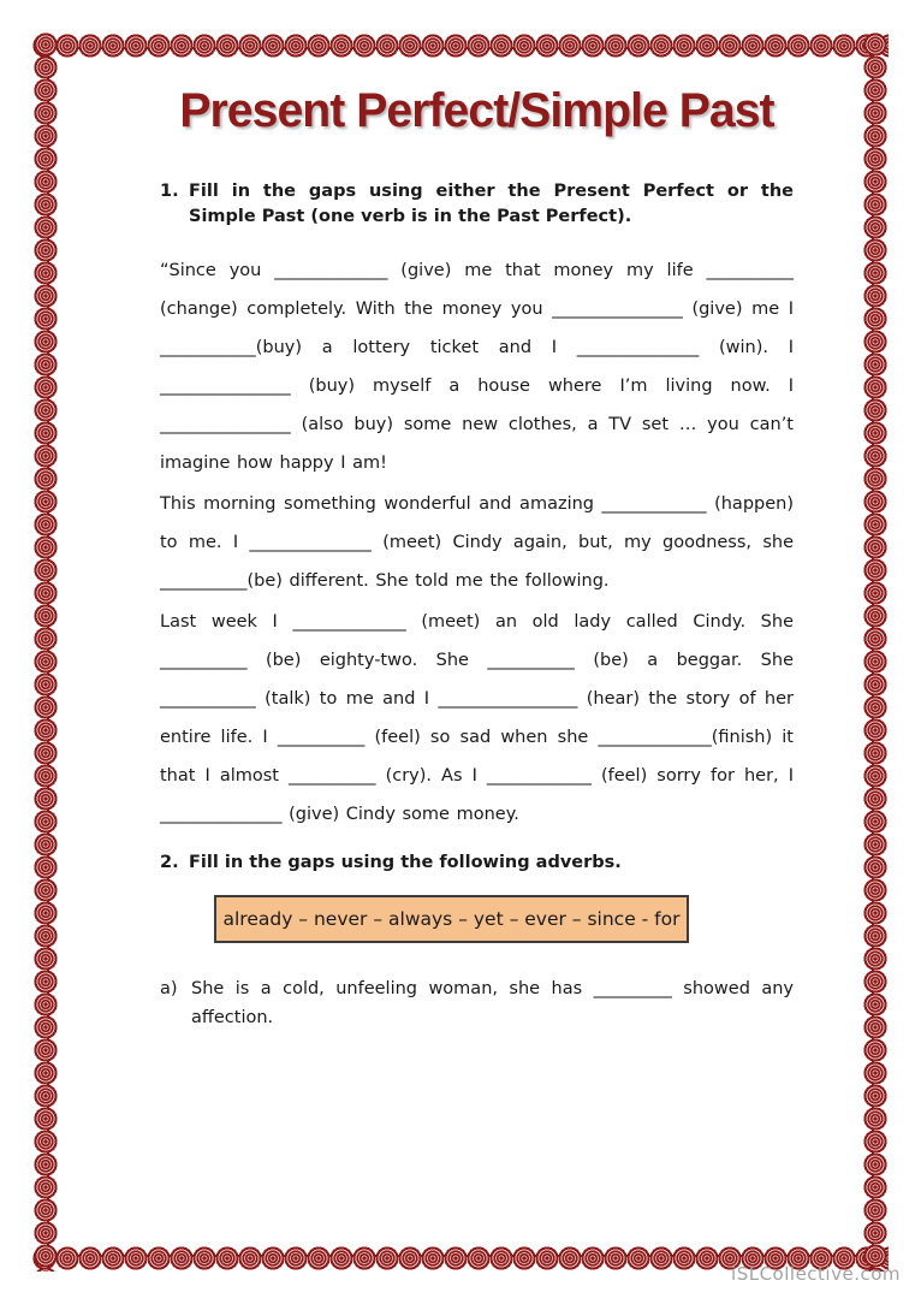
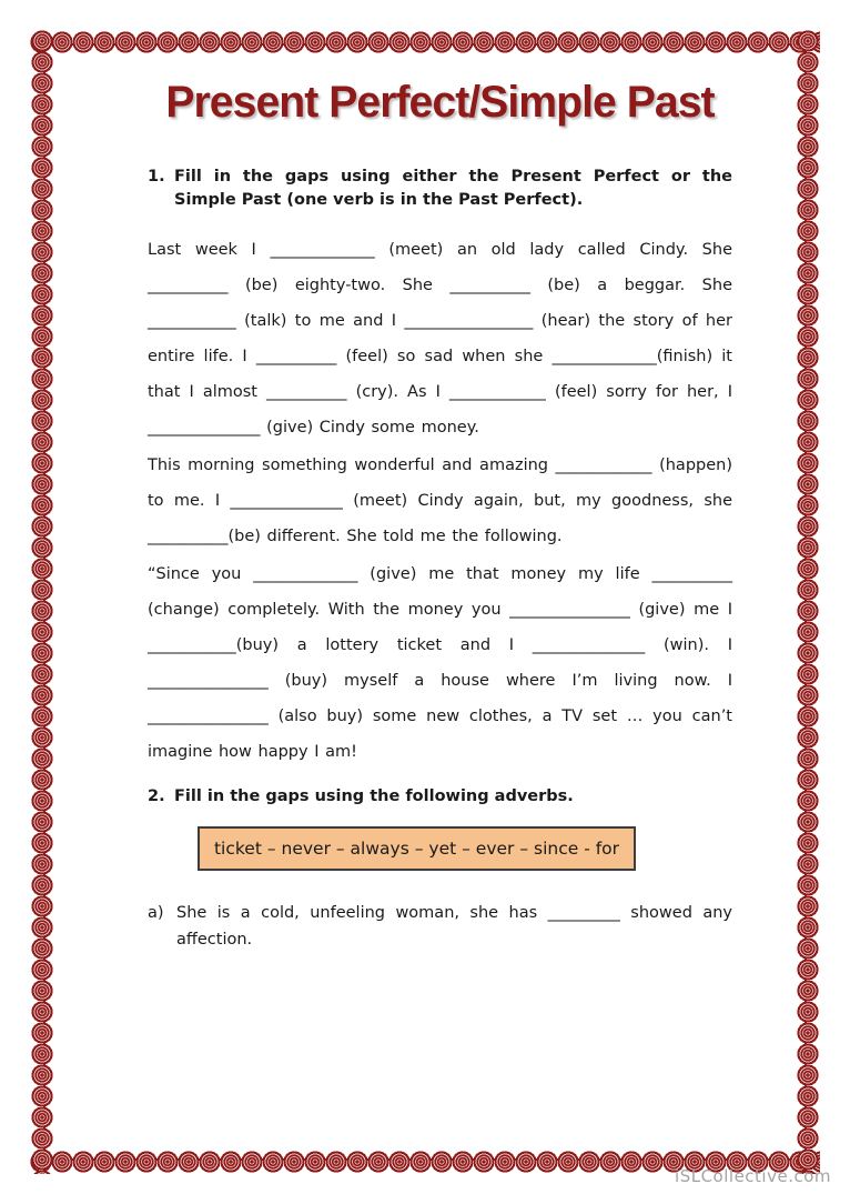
  Present Perfect/Simple Past
  1.
  Fill in the gaps using either the Present Perfect or the Simple Past (one verb is in the Past Perfect).
- “Since you _____________ (give) me that money my life __________ (change) completely. With the money you _______________ (give) me I ___________(buy) a lottery ticket and I ______________ (win). I _______________ (buy) myself a house where I’m living now. I _______________ (also buy) some new clothes, a TV set … you can’t imagine how happy I am!
+ Last week I _____________ (meet) an old lady called Cindy. She __________ (be) eighty-two. She __________ (be) a beggar. She ___________ (talk) to me and I ________________ (hear) the story of her entire life. I __________ (feel) so sad when she _____________(finish) it that I almost __________ (cry). As I ____________ (feel) sorry for her, I ______________ (give) Cindy some money.
  This morning something wonderful and amazing ____________ (happen) to me. I ______________ (meet) Cindy again, but, my goodness, she __________(be) different. She told me the following.
- Last week I _____________ (meet) an old lady called Cindy. She __________ (be) eighty-two. She __________ (be) a beggar. She ___________ (talk) to me and I ________________ (hear) the story of her entire life. I __________ (feel) so sad when she _____________(finish) it that I almost __________ (cry). As I ____________ (feel) sorry for her, I ______________ (give) Cindy some money.
+ “Since you _____________ (give) me that money my life __________ (change) completely. With the money you _______________ (give) me I ___________(buy) a lottery ticket and I ______________ (win). I _______________ (buy) myself a house where I’m living now. I _______________ (also buy) some new clothes, a TV set … you can’t imagine how happy I am!
  2.
  Fill in the gaps using the following adverbs.
- already – never – always – yet – ever – since - for
+ ticket – never – always – yet – ever – since - for
  a)
  She is a cold, unfeeling woman, she has _________ showed any affection.
  iSLCollective.com
